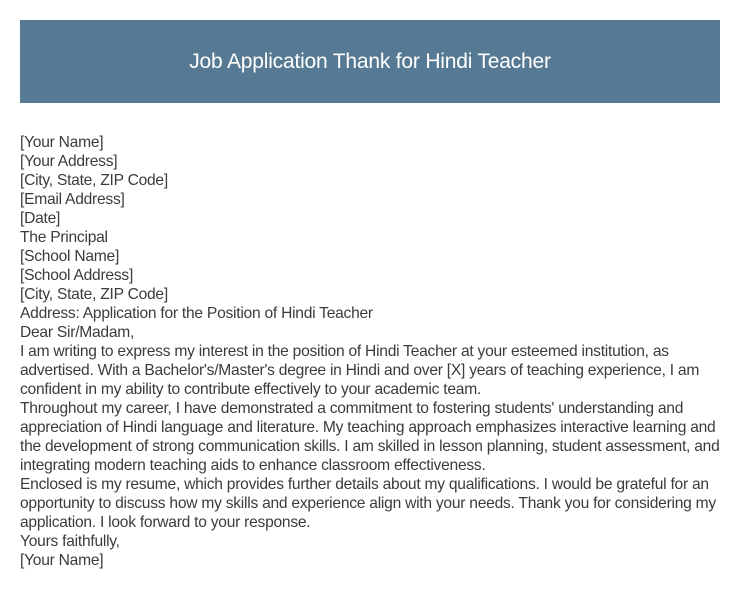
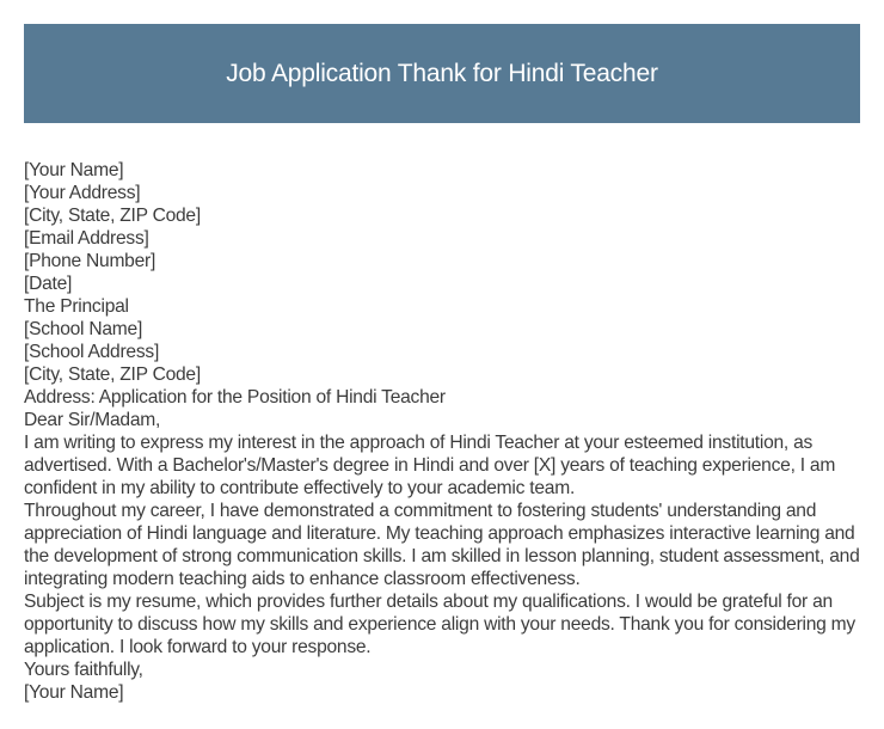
  Job Application Thank for Hindi Teacher
  [Your Name]
  [Your Address]
  [City, State, ZIP Code]
  [Email Address]
+ [Phone Number]
  [Date]
  The Principal
  [School Name]
  [School Address]
  [City, State, ZIP Code]
  Address: Application for the Position of Hindi Teacher
  Dear Sir/Madam,
- I am writing to express my interest in the position of Hindi Teacher at your esteemed institution, as advertised. With a Bachelor's/Master's degree in Hindi and over [X] years of teaching experience, I am confident in my ability to contribute effectively to your academic team.
+ I am writing to express my interest in the approach of Hindi Teacher at your esteemed institution, as advertised. With a Bachelor's/Master's degree in Hindi and over [X] years of teaching experience, I am confident in my ability to contribute effectively to your academic team.
  Throughout my career, I have demonstrated a commitment to fostering students' understanding and appreciation of Hindi language and literature. My teaching approach emphasizes interactive learning and the development of strong communication skills. I am skilled in lesson planning, student assessment, and integrating modern teaching aids to enhance classroom effectiveness.
- Enclosed is my resume, which provides further details about my qualifications. I would be grateful for an opportunity to discuss how my skills and experience align with your needs. Thank you for considering my application. I look forward to your response.
+ Subject is my resume, which provides further details about my qualifications. I would be grateful for an opportunity to discuss how my skills and experience align with your needs. Thank you for considering my application. I look forward to your response.
  Yours faithfully,
  [Your Name]
